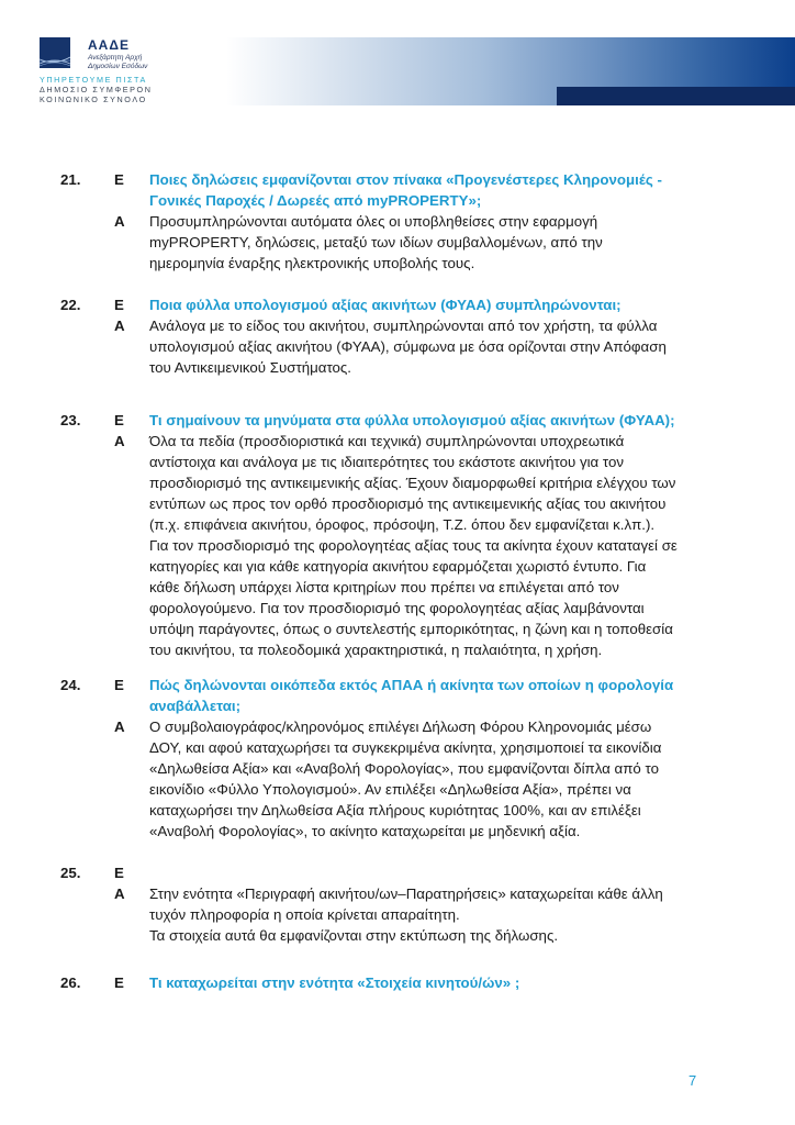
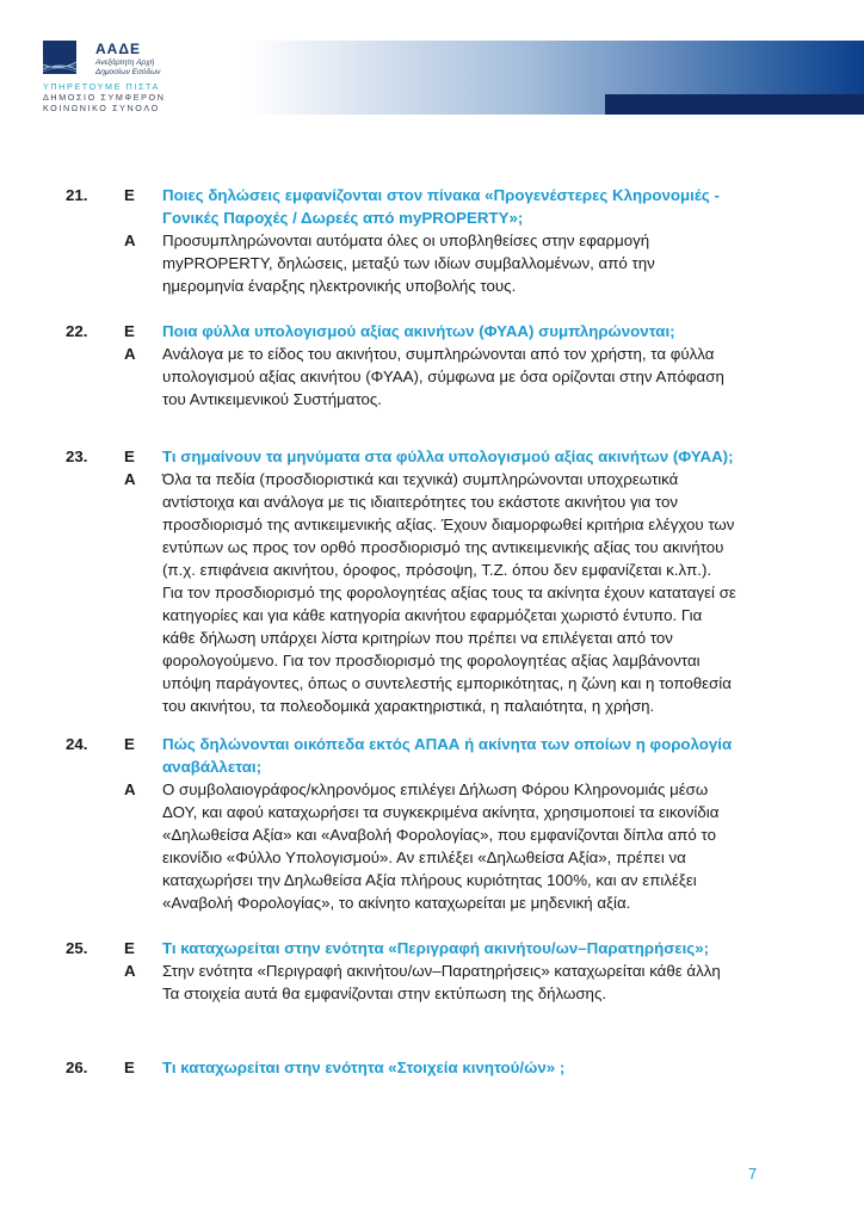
  ΑΑΔΕ
  ΥΠΗΡΕΤΟΥΜΕ ΠΙΣΤΑ
  ΔΗΜΟΣΙΟ ΣΥΜΦΕΡΟΝ
  ΚΟΙΝΩΝΙΚΟ ΣΥΝΟΛΟ
  21.
  Ε
  Ποιες δηλώσεις εμφανίζονται στον πίνακα «Προγενέστερες Κληρονομιές -
  Γονικές Παροχές / Δωρεές από myPROPERTY»;
  Α
  Προσυμπληρώνονται αυτόματα όλες οι υποβληθείσες στην εφαρμογή
  myPROPERTY, δηλώσεις, μεταξύ των ιδίων συμβαλλομένων, από την
  ημερομηνία έναρξης ηλεκτρονικής υποβολής τους.
  22.
  Ε
  Ποια φύλλα υπολογισμού αξίας ακινήτων (ΦΥΑΑ) συμπληρώνονται;
  Α
  Ανάλογα με το είδος του ακινήτου, συμπληρώνονται από τον χρήστη, τα φύλλα
  υπολογισμού αξίας ακινήτου (ΦΥΑΑ), σύμφωνα με όσα ορίζονται στην Απόφαση
  του Αντικειμενικού Συστήματος.
  23.
  Ε
  Τι σημαίνουν τα μηνύματα στα φύλλα υπολογισμού αξίας ακινήτων (ΦΥΑΑ);
  Α
  Όλα τα πεδία (προσδιοριστικά και τεχνικά) συμπληρώνονται υποχρεωτικά
  αντίστοιχα και ανάλογα με τις ιδιαιτερότητες του εκάστοτε ακινήτου για τον
  προσδιορισμό της αντικειμενικής αξίας. Έχουν διαμορφωθεί κριτήρια ελέγχου των
  εντύπων ως προς τον ορθό προσδιορισμό της αντικειμενικής αξίας του ακινήτου
  (π.χ. επιφάνεια ακινήτου, όροφος, πρόσοψη, Τ.Ζ. όπου δεν εμφανίζεται κ.λπ.).
  Για τον προσδιορισμό της φορολογητέας αξίας τους τα ακίνητα έχουν καταταγεί σε
  κατηγορίες και για κάθε κατηγορία ακινήτου εφαρμόζεται χωριστό έντυπο. Για
  κάθε δήλωση υπάρχει λίστα κριτηρίων που πρέπει να επιλέγεται από τον
  φορολογούμενο. Για τον προσδιορισμό της φορολογητέας αξίας λαμβάνονται
  υπόψη παράγοντες, όπως ο συντελεστής εμπορικότητας, η ζώνη και η τοποθεσία
  του ακινήτου, τα πολεοδομικά χαρακτηριστικά, η παλαιότητα, η χρήση.
  24.
  Ε
  Πώς δηλώνονται οικόπεδα εκτός ΑΠΑΑ ή ακίνητα των οποίων η φορολογία
  αναβάλλεται;
  Α
  Ο συμβολαιογράφος/κληρονόμος επιλέγει Δήλωση Φόρου Κληρονομιάς μέσω
  ΔΟΥ, και αφού καταχωρήσει τα συγκεκριμένα ακίνητα, χρησιμοποιεί τα εικονίδια
  «Δηλωθείσα Αξία» και «Αναβολή Φορολογίας», που εμφανίζονται δίπλα από το
  εικονίδιο «Φύλλο Υπολογισμού». Αν επιλέξει «Δηλωθείσα Αξία», πρέπει να
  καταχωρήσει την Δηλωθείσα Αξία πλήρους κυριότητας 100%, και αν επιλέξει
  «Αναβολή Φορολογίας», το ακίνητο καταχωρείται με μηδενική αξία.
  25.
  Ε
+ Τι καταχωρείται στην ενότητα «Περιγραφή ακινήτου/ων–Παρατηρήσεις»;
  Α
  Στην ενότητα «Περιγραφή ακινήτου/ων–Παρατηρήσεις» καταχωρείται κάθε άλλη
- τυχόν πληροφορία η οποία κρίνεται απαραίτητη.
  Τα στοιχεία αυτά θα εμφανίζονται στην εκτύπωση της δήλωσης.
  26.
  Ε
  Τι καταχωρείται στην ενότητα «Στοιχεία κινητού/ών» ;
  7
